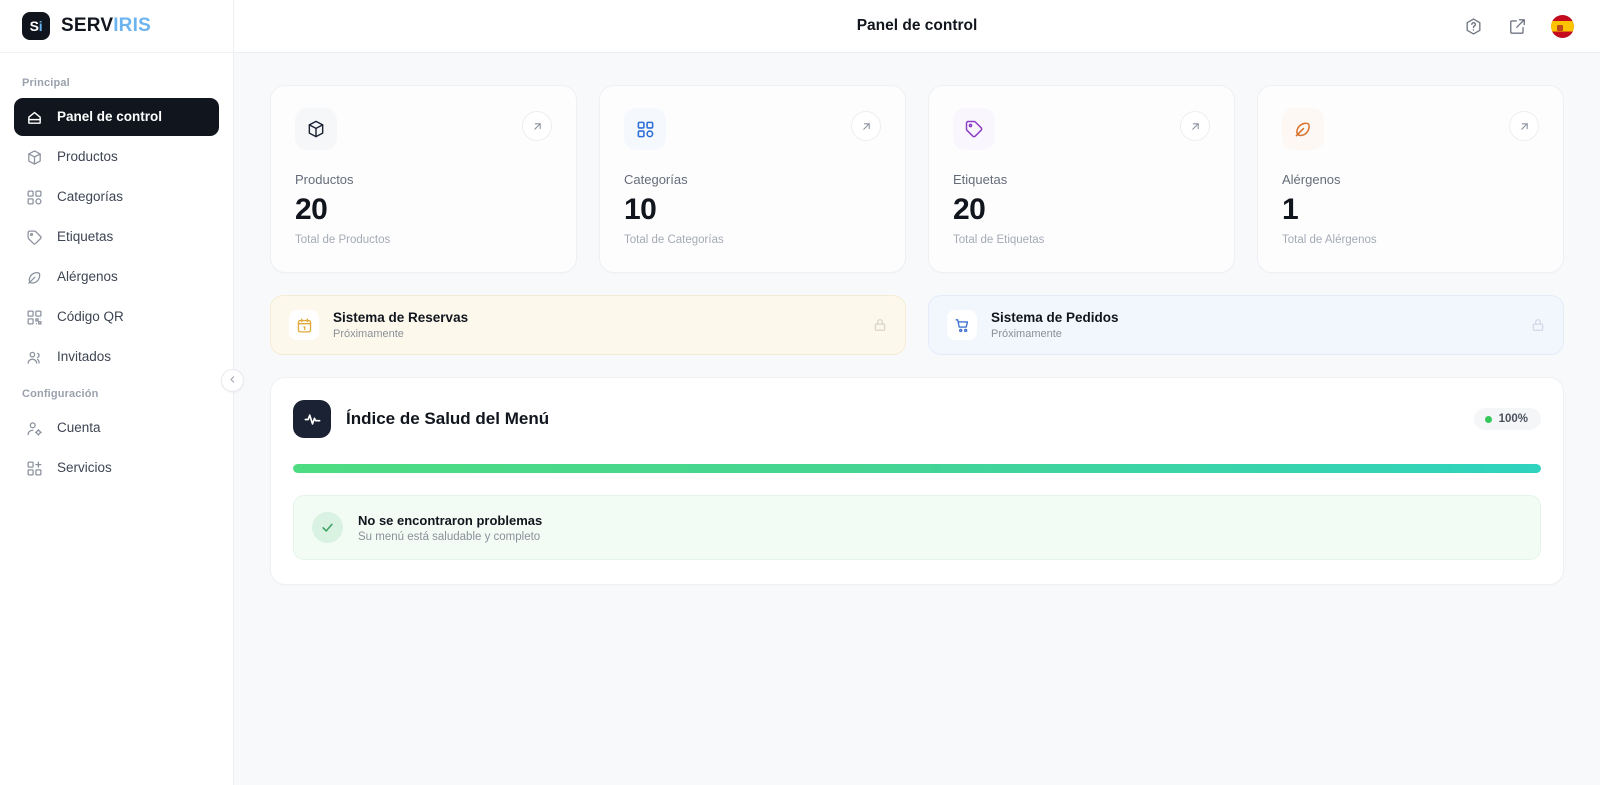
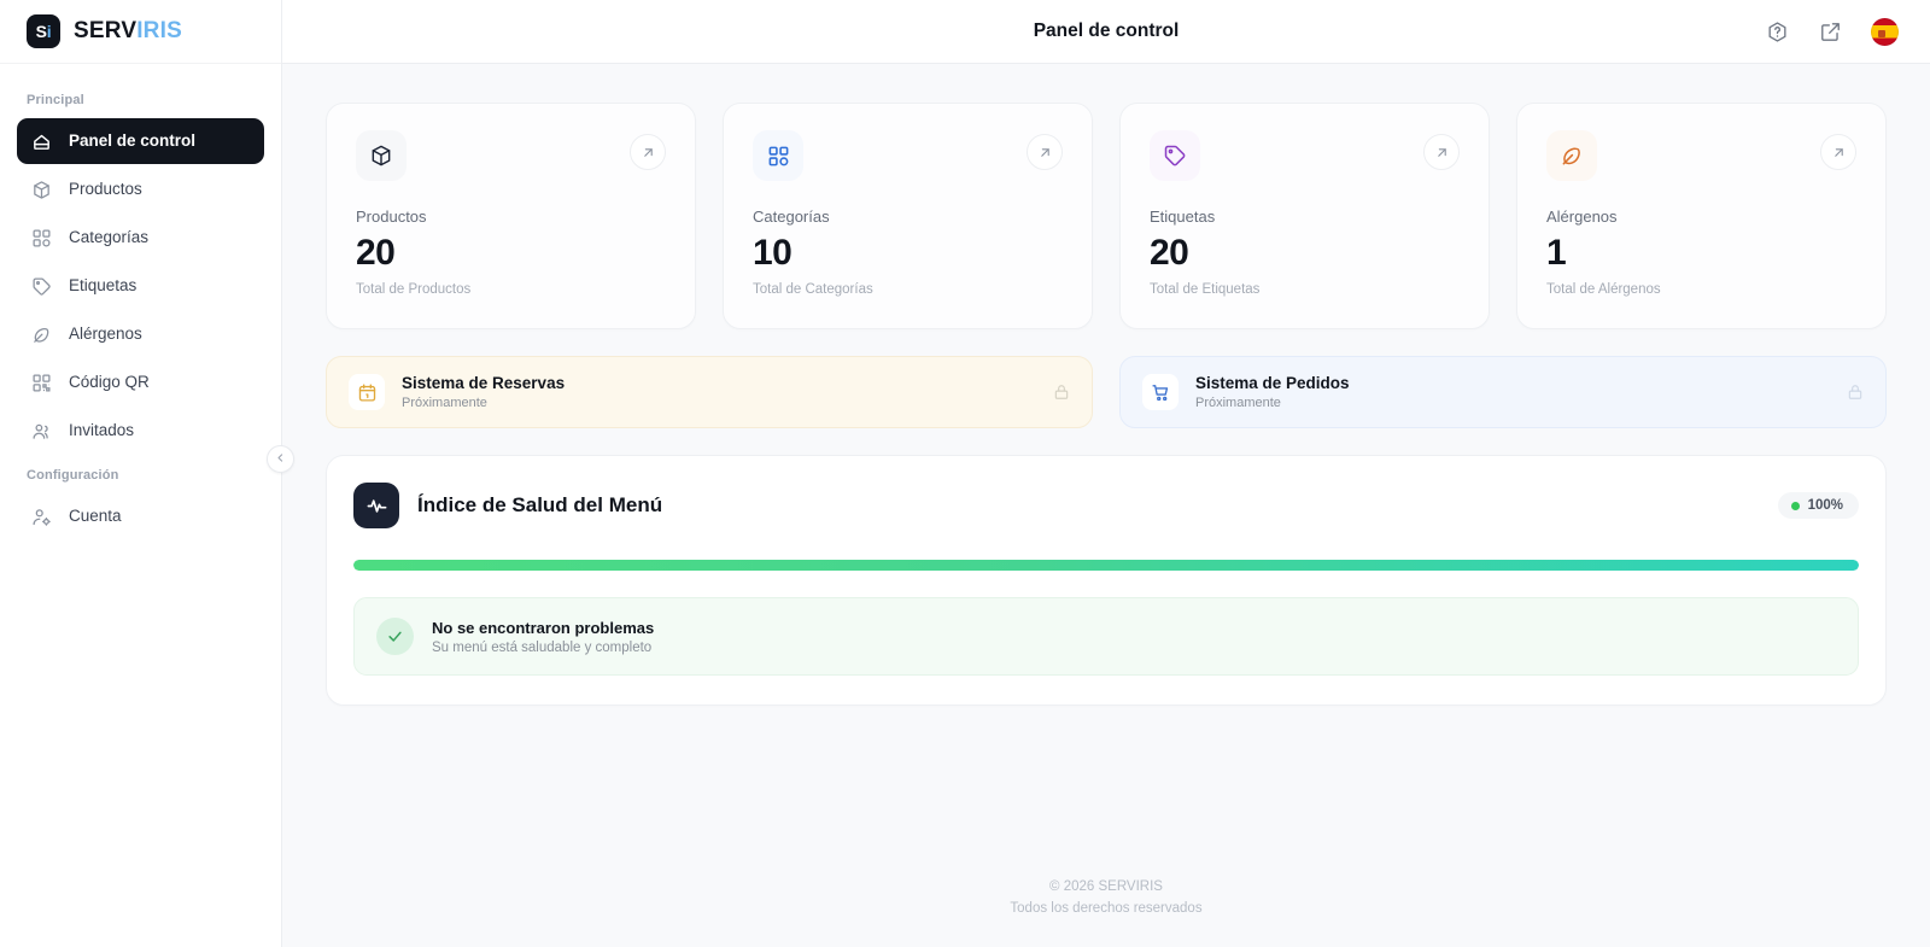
  S
  i
  SERVIRIS
  Principal
  Panel de control
  Productos
  Categorías
  Etiquetas
  Alérgenos
  Código QR
  Invitados
  Configuración
  Cuenta
- Servicios
  Panel de control
  Productos
  20
  Total de Productos
  Categorías
  10
  Total de Categorías
  Etiquetas
  20
  Total de Etiquetas
  Alérgenos
  1
  Total de Alérgenos
  Sistema de Reservas
  Próximamente
  Sistema de Pedidos
  Próximamente
  Índice de Salud del Menú
  100%
  No se encontraron problemas
  Su menú está saludable y completo
+ © 2026 SERVIRIS
+ Todos los derechos reservados
